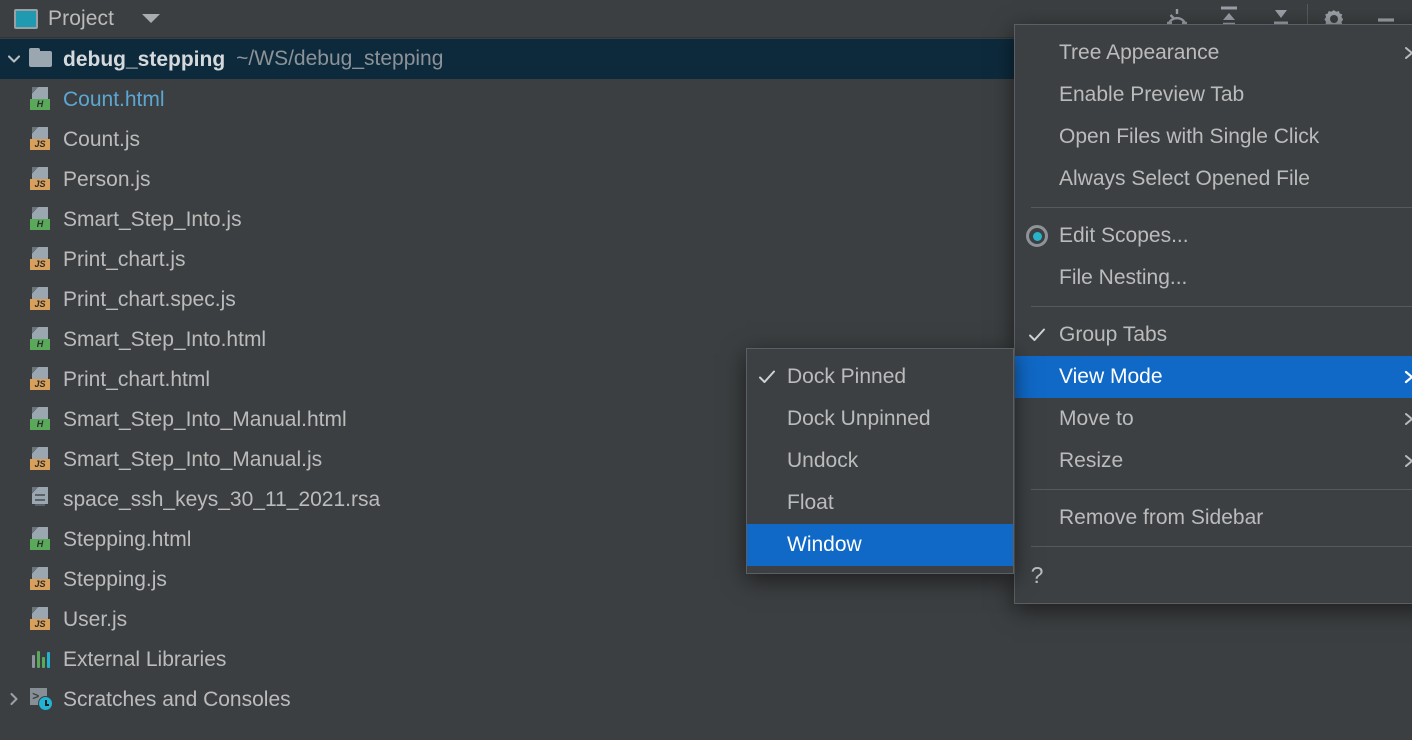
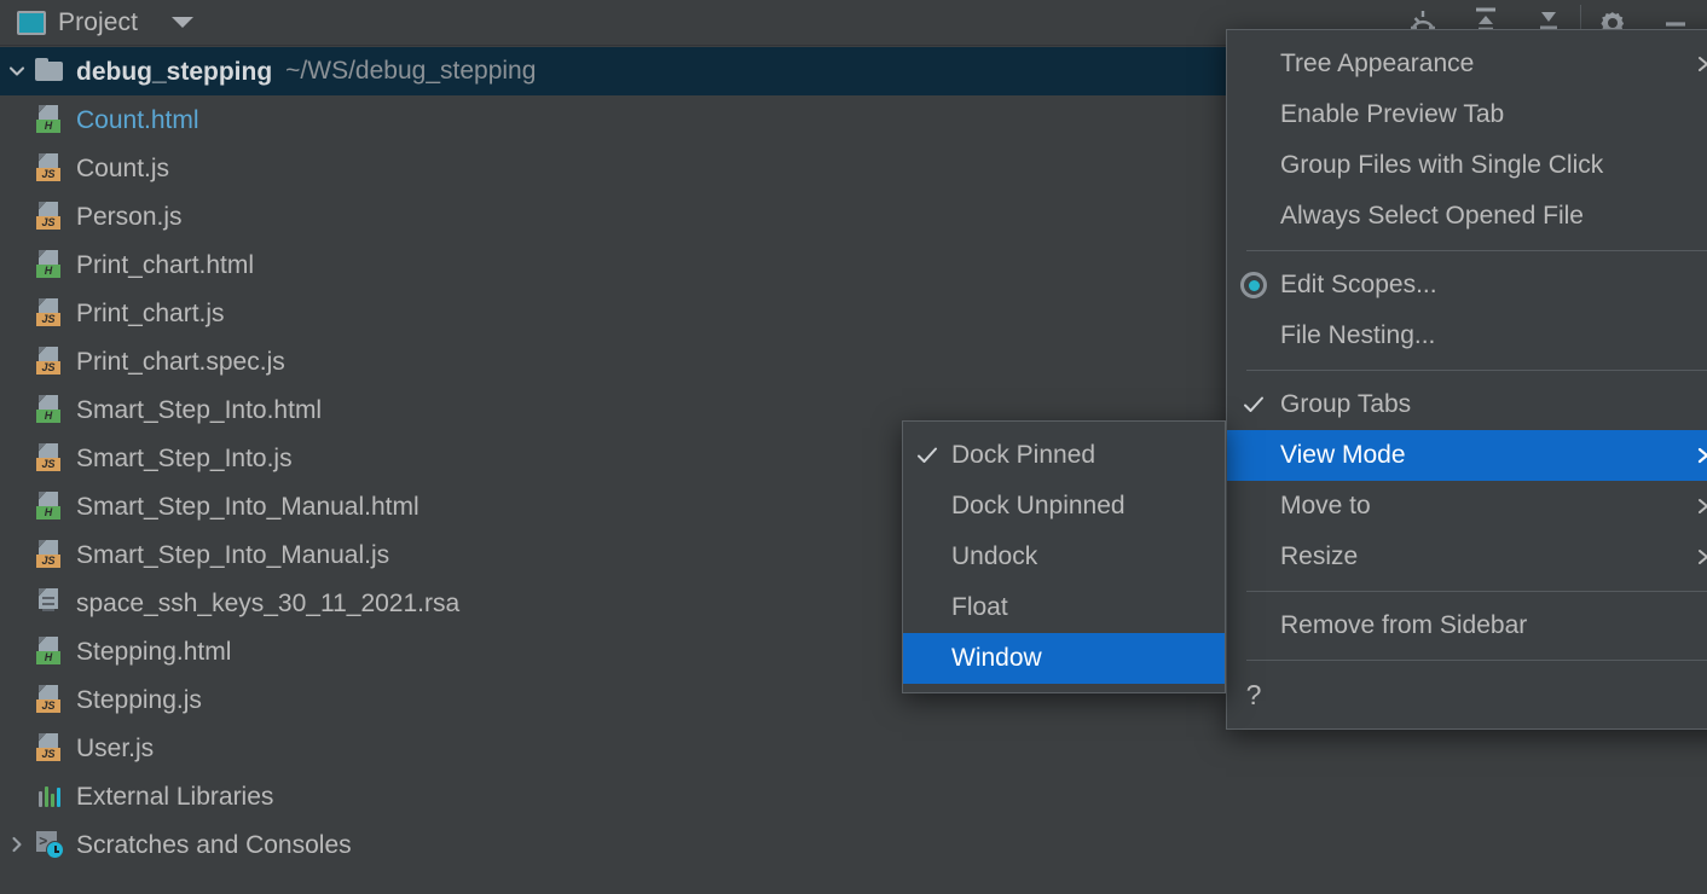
  Project
  debug_stepping
  ~/WS/debug_stepping
  H
  Count.html
  JS
  Count.js
  JS
  Person.js
  H
- Smart_Step_Into.js
+ Print_chart.html
  JS
  Print_chart.js
  JS
  Print_chart.spec.js
  H
  Smart_Step_Into.html
  JS
- Print_chart.html
+ Smart_Step_Into.js
  H
  Smart_Step_Into_Manual.html
  JS
  Smart_Step_Into_Manual.js
  space_ssh_keys_30_11_2021.rsa
  H
  Stepping.html
  JS
  Stepping.js
  JS
  User.js
  External Libraries
  >
  Scratches and Consoles
  Tree Appearance
  Enable Preview Tab
- Open Files with Single Click
+ Group Files with Single Click
  Always Select Opened File
  Edit Scopes...
  File Nesting...
  Group Tabs
  View Mode
  Move to
  Resize
  Remove from Sidebar
  ?
  Dock Pinned
  Dock Unpinned
  Undock
  Float
  Window
